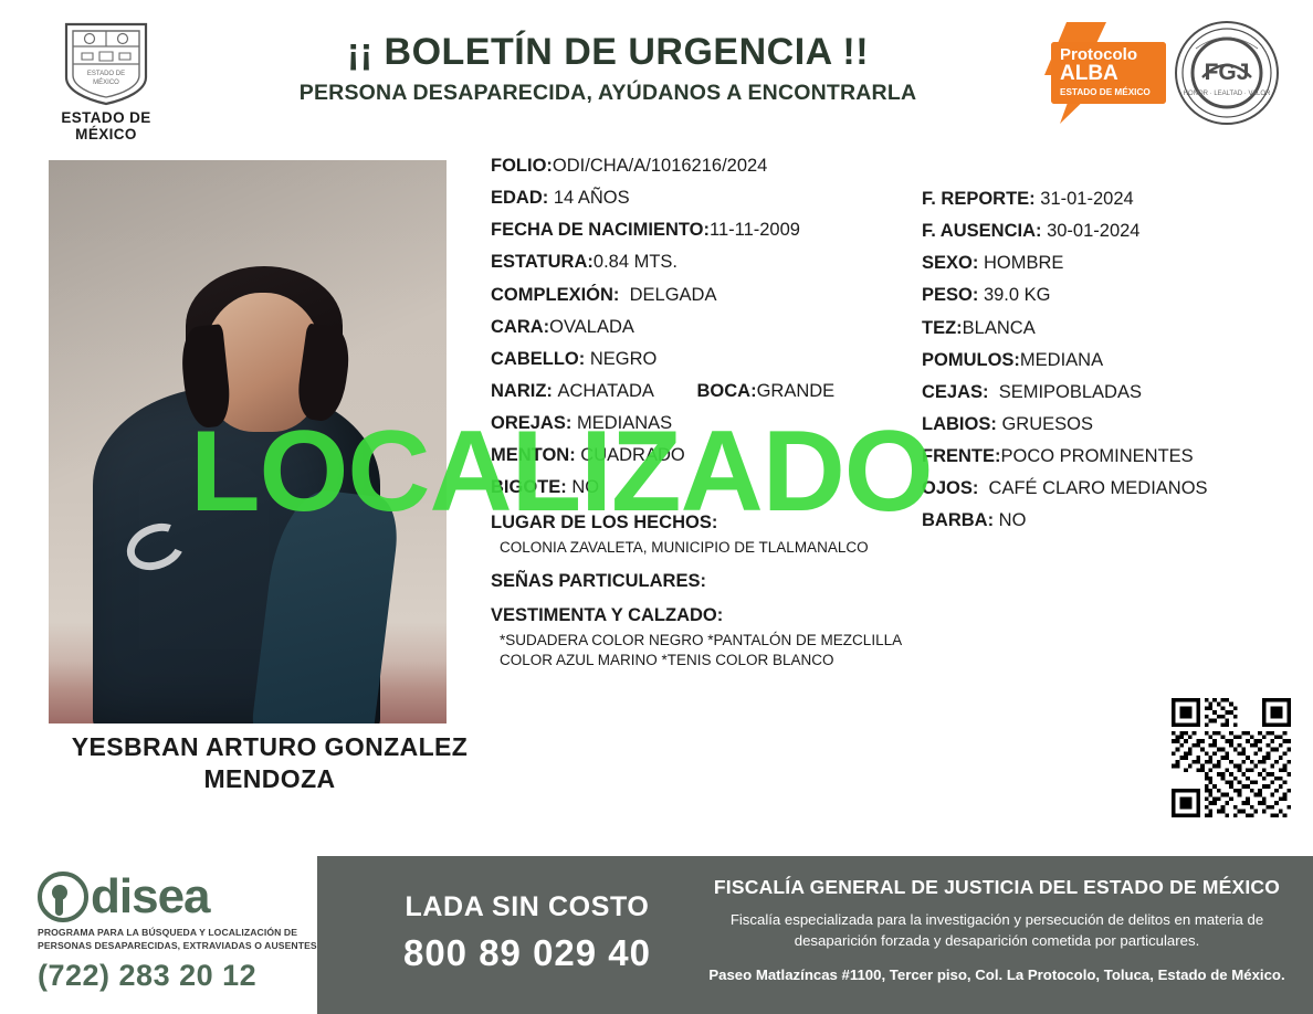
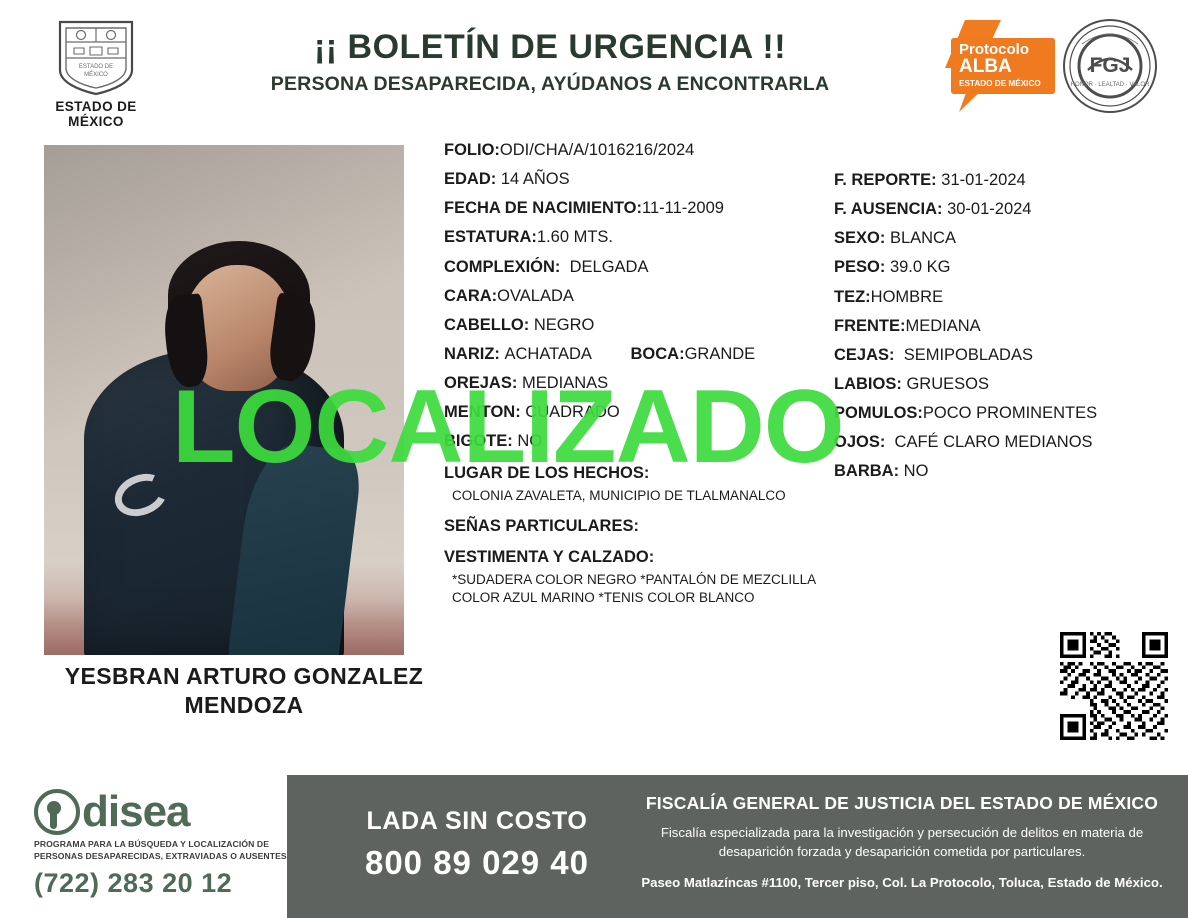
  ESTADO DE MÉXICO
  ¡¡ BOLETÍN DE URGENCIA !!
  PERSONA DESAPARECIDA, AYÚDANOS A ENCONTRARLA
  Protocolo
  ALBA
  ESTADO DE MÉXICO
  FGJ
  YESBRAN ARTURO GONZALEZ MENDOZA
  FOLIO:ODI/CHA/A/1016216/2024
  EDAD: 14 AÑOS
  FECHA DE NACIMIENTO:11-11-2009
- ESTATURA:0.84 MTS.
+ ESTATURA:1.60 MTS.
  COMPLEXIÓN: DELGADA
  CARA:OVALADA
  CABELLO: NEGRO
  NARIZ: ACHATADA BOCA:GRANDE
  OREJAS: MEDIANAS
  MENTON: CUADRADO
  BIGOTE: NO
  LUGAR DE LOS HECHOS:
  COLONIA ZAVALETA, MUNICIPIO DE TLALMANALCO
  SEÑAS PARTICULARES:
  VESTIMENTA Y CALZADO:
  *SUDADERA COLOR NEGRO *PANTALÓN DE MEZCLILLA COLOR AZUL MARINO *TENIS COLOR BLANCO
  F. REPORTE: 31-01-2024
  F. AUSENCIA: 30-01-2024
- SEXO: HOMBRE
+ SEXO: BLANCA
  PESO: 39.0 KG
- TEZ:BLANCA
+ TEZ:HOMBRE
- POMULOS:MEDIANA
+ FRENTE:MEDIANA
  CEJAS: SEMIPOBLADAS
  LABIOS: GRUESOS
- FRENTE:POCO PROMINENTES
+ POMULOS:POCO PROMINENTES
  OJOS: CAFÉ CLARO MEDIANOS
  BARBA: NO
  LOCALIZADO
  disea
  PROGRAMA PARA LA BÚSQUEDA Y LOCALIZACIÓN DE PERSONAS DESAPARECIDAS, EXTRAVIADAS O AUSENTES
  (722) 283 20 12
  LADA SIN COSTO
  800 89 029 40
  FISCALÍA GENERAL DE JUSTICIA DEL ESTADO DE MÉXICO
  Fiscalía especializada para la investigación y persecución de delitos en materia de desaparición forzada y desaparición cometida por particulares.
  Paseo Matlazíncas #1100, Tercer piso, Col. La Protocolo, Toluca, Estado de México.
